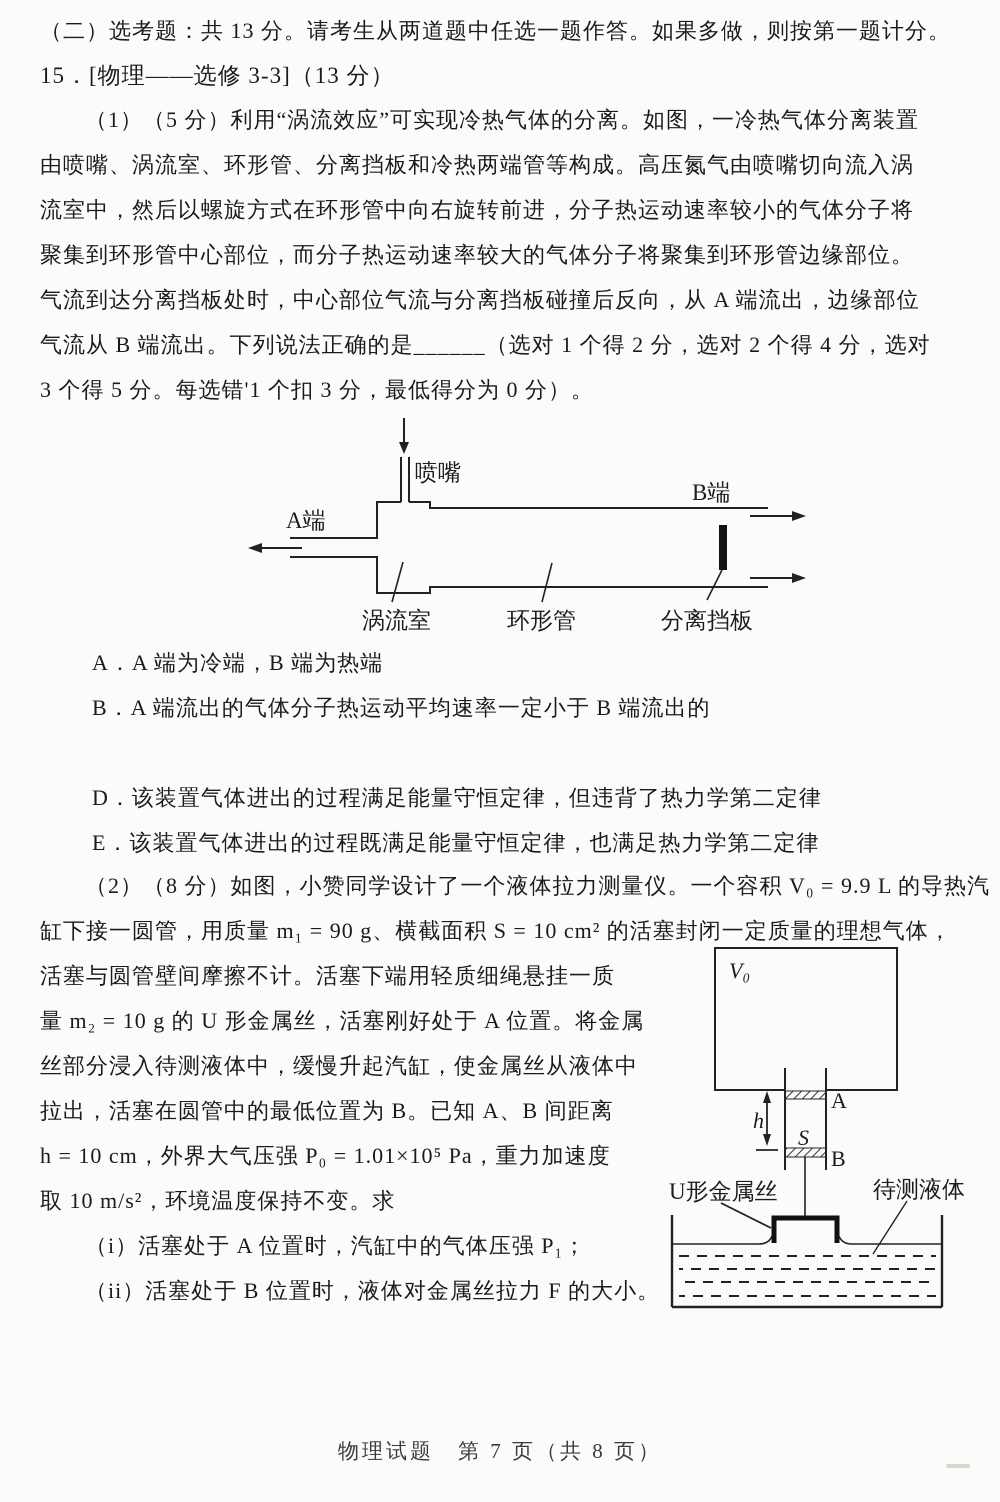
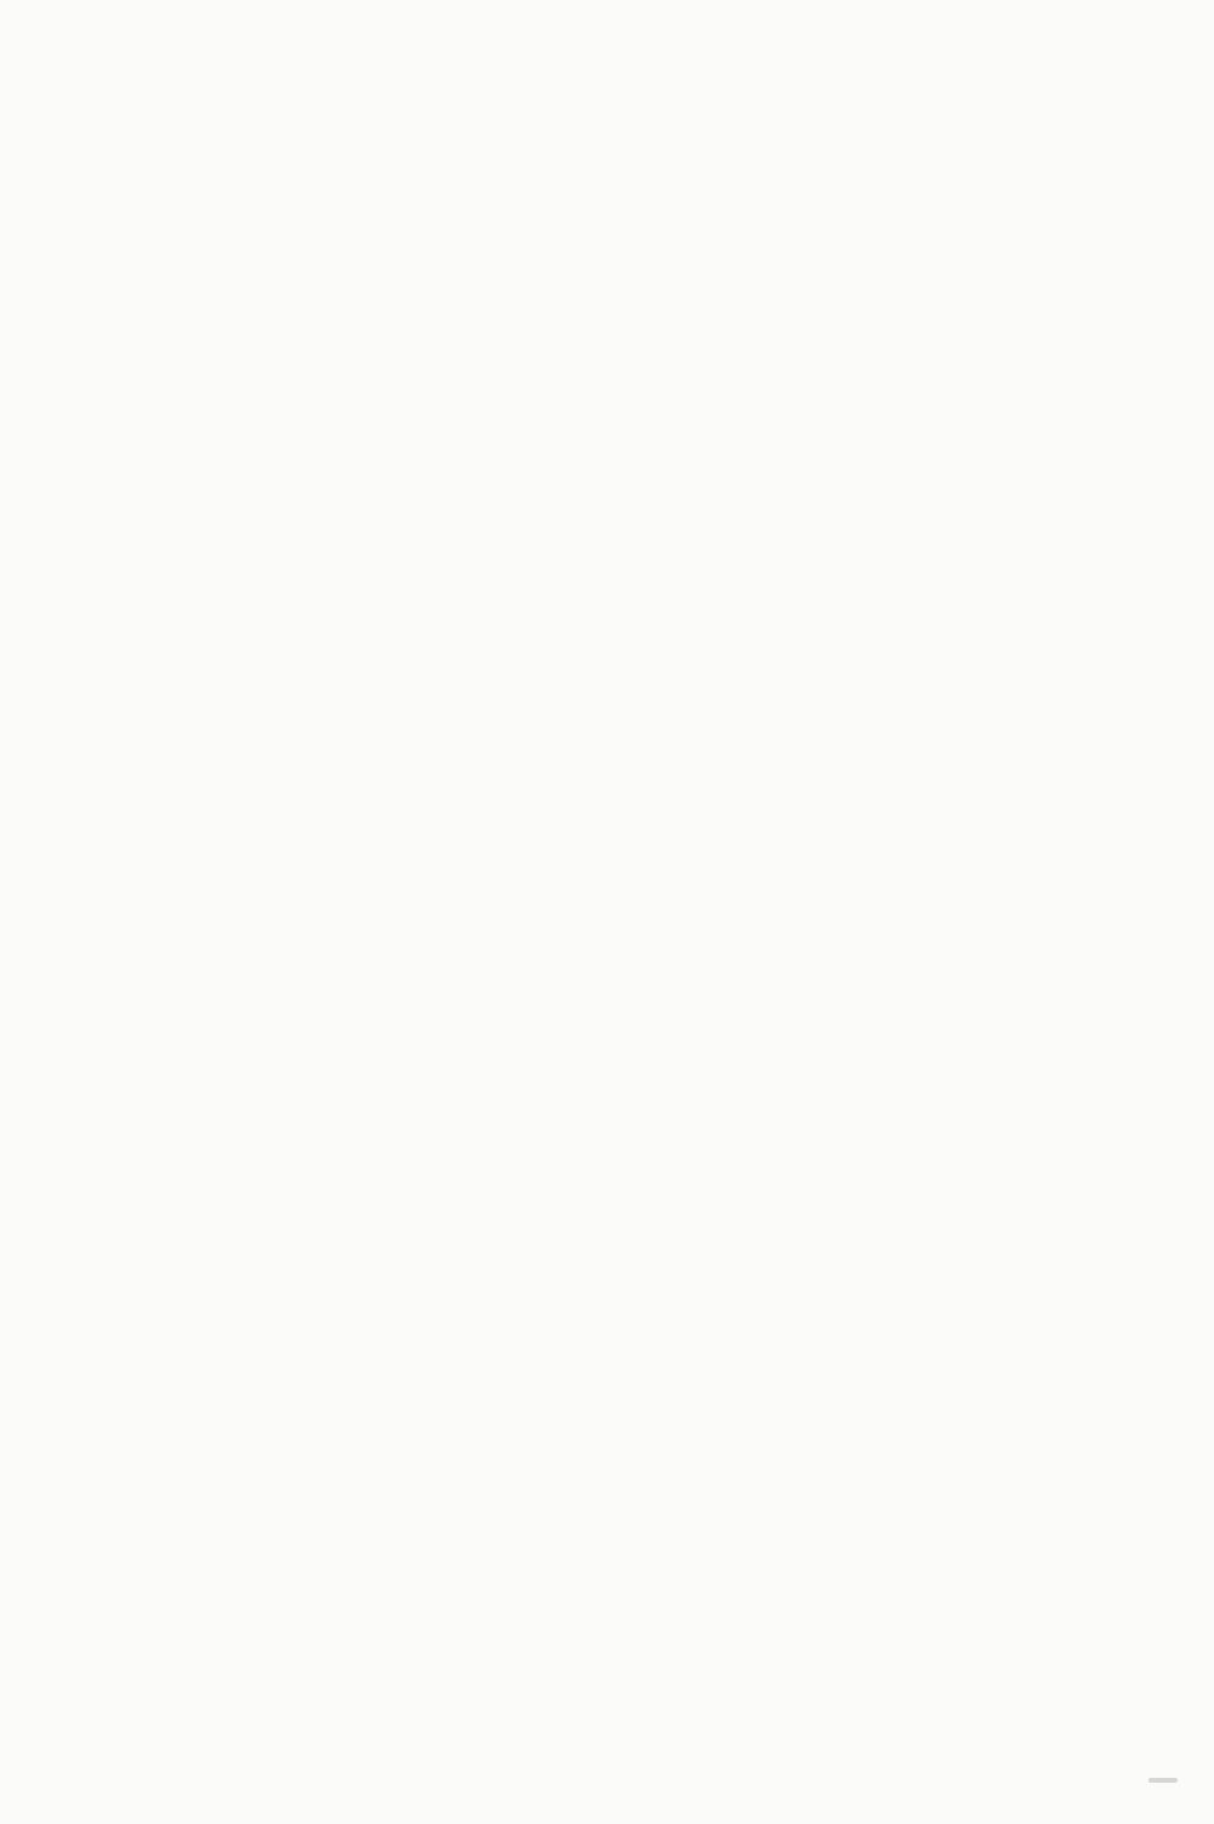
- （二）选考题：共 13 分。请考生从两道题中任选一题作答。如果多做，则按第一题计分。
- 15．[物理——选修 3-3]（13 分）
- （1）（5 分）利用“涡流效应”可实现冷热气体的分离。如图，一冷热气体分离装置
- 由喷嘴、涡流室、环形管、分离挡板和冷热两端管等构成。高压氮气由喷嘴切向流入涡
- 流室中，然后以螺旋方式在环形管中向右旋转前进，分子热运动速率较小的气体分子将
- 聚集到环形管中心部位，而分子热运动速率较大的气体分子将聚集到环形管边缘部位。
- 气流到达分离挡板处时，中心部位气流与分离挡板碰撞后反向，从 A 端流出，边缘部位
- 气流从 B 端流出。下列说法正确的是______（选对 1 个得 2 分，选对 2 个得 4 分，选对
- 3 个得 5 分。每选错'1 个扣 3 分，最低得分为 0 分）。
- 喷嘴
- A端
- B端
- 涡流室
- 环形管
- 分离挡板
- A．A 端为冷端，B 端为热端
- B．A 端流出的气体分子热运动平均速率一定小于 B 端流出的
- D．该装置气体进出的过程满足能量守恒定律，但违背了热力学第二定律
- E．该装置气体进出的过程既满足能量守恒定律，也满足热力学第二定律
- （2）（8 分）如图，小赞同学设计了一个液体拉力测量仪。一个容积 V₀ = 9.9 L 的导热汽
- 缸下接一圆管，用质量 m₁ = 90 g、横截面积 S = 10 cm² 的活塞封闭一定质量的理想气体，
- 活塞与圆管壁间摩擦不计。活塞下端用轻质细绳悬挂一质
- 量 m₂ = 10 g 的 U 形金属丝，活塞刚好处于 A 位置。将金属
- 丝部分浸入待测液体中，缓慢升起汽缸，使金属丝从液体中
- 拉出，活塞在圆管中的最低位置为 B。已知 A、B 间距离
- h = 10 cm，外界大气压强 P₀ = 1.01×10⁵ Pa，重力加速度
- 取 10 m/s²，环境温度保持不变。求
- V₀
- A
- B
- h
- S
- U形金属丝
- 待测液体
- （i）活塞处于 A 位置时，汽缸中的气体压强 P₁；
- （ii）活塞处于 B 位置时，液体对金属丝拉力 F 的大小。
- 物理试题 第 7 页（共 8 页）
